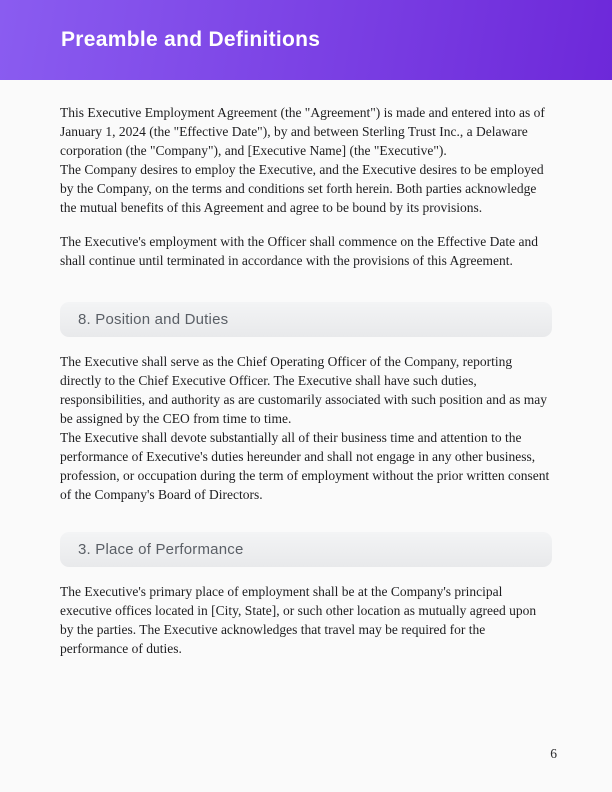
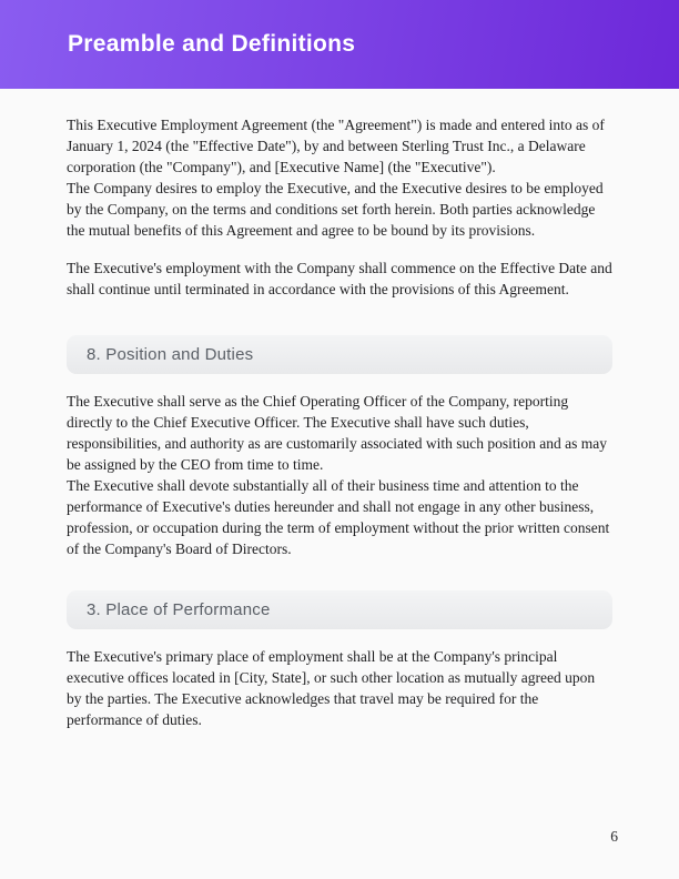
  Preamble and Definitions
  This Executive Employment Agreement (the "Agreement") is made and entered into as of January 1, 2024 (the "Effective Date"), by and between Sterling Trust Inc., a Delaware corporation (the "Company"), and [Executive Name] (the "Executive").
  The Company desires to employ the Executive, and the Executive desires to be employed by the Company, on the terms and conditions set forth herein. Both parties acknowledge the mutual benefits of this Agreement and agree to be bound by its provisions.
- The Executive's employment with the Officer shall commence on the Effective Date and shall continue until terminated in accordance with the provisions of this Agreement.
+ The Executive's employment with the Company shall commence on the Effective Date and shall continue until terminated in accordance with the provisions of this Agreement.
  8. Position and Duties
  The Executive shall serve as the Chief Operating Officer of the Company, reporting directly to the Chief Executive Officer. The Executive shall have such duties, responsibilities, and authority as are customarily associated with such position and as may be assigned by the CEO from time to time.
  The Executive shall devote substantially all of their business time and attention to the performance of Executive's duties hereunder and shall not engage in any other business, profession, or occupation during the term of employment without the prior written consent of the Company's Board of Directors.
  3. Place of Performance
  The Executive's primary place of employment shall be at the Company's principal executive offices located in [City, State], or such other location as mutually agreed upon by the parties. The Executive acknowledges that travel may be required for the performance of duties.
  6
